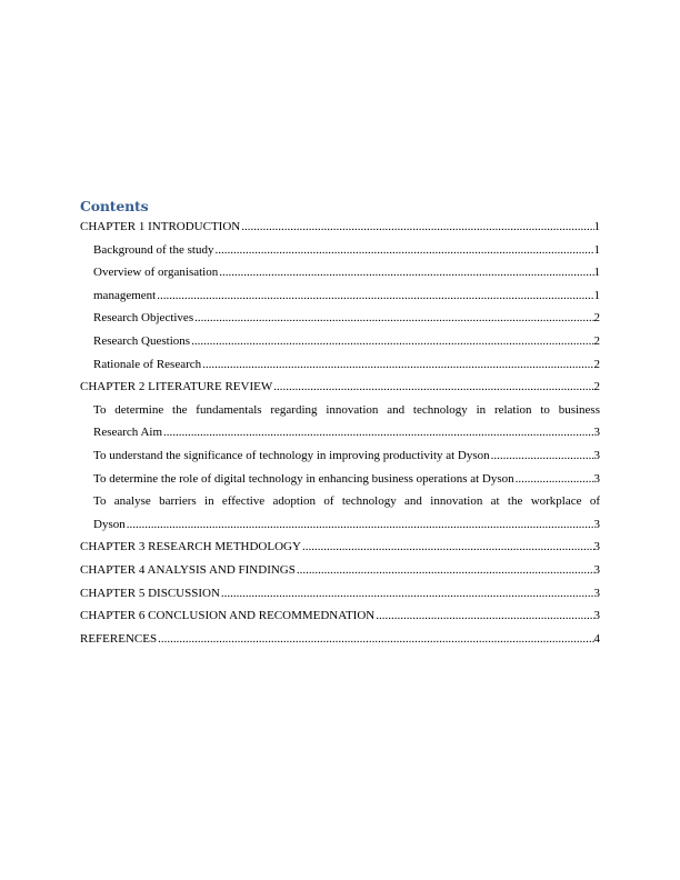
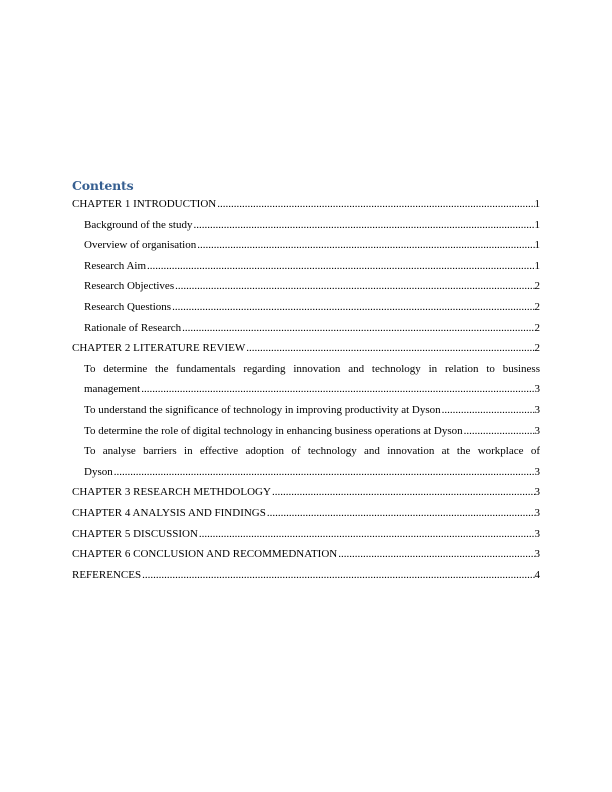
  Contents
  CHAPTER 1 INTRODUCTION
  1
  Background of the study
  1
  Overview of organisation
  1
- management
+ Research Aim
  1
  Research Objectives
  2
  Research Questions
  2
  Rationale of Research
  2
  CHAPTER 2 LITERATURE REVIEW
  2
  To determine the fundamentals regarding innovation and technology in relation to business
- Research Aim
+ management
  3
  To understand the significance of technology in improving productivity at Dyson
  3
  To determine the role of digital technology in enhancing business operations at Dyson
  3
  To analyse barriers in effective adoption of technology and innovation at the workplace of
  Dyson
  3
  CHAPTER 3 RESEARCH METHDOLOGY
  3
  CHAPTER 4 ANALYSIS AND FINDINGS
  3
  CHAPTER 5 DISCUSSION
  3
  CHAPTER 6 CONCLUSION AND RECOMMEDNATION
  3
  REFERENCES
  4
